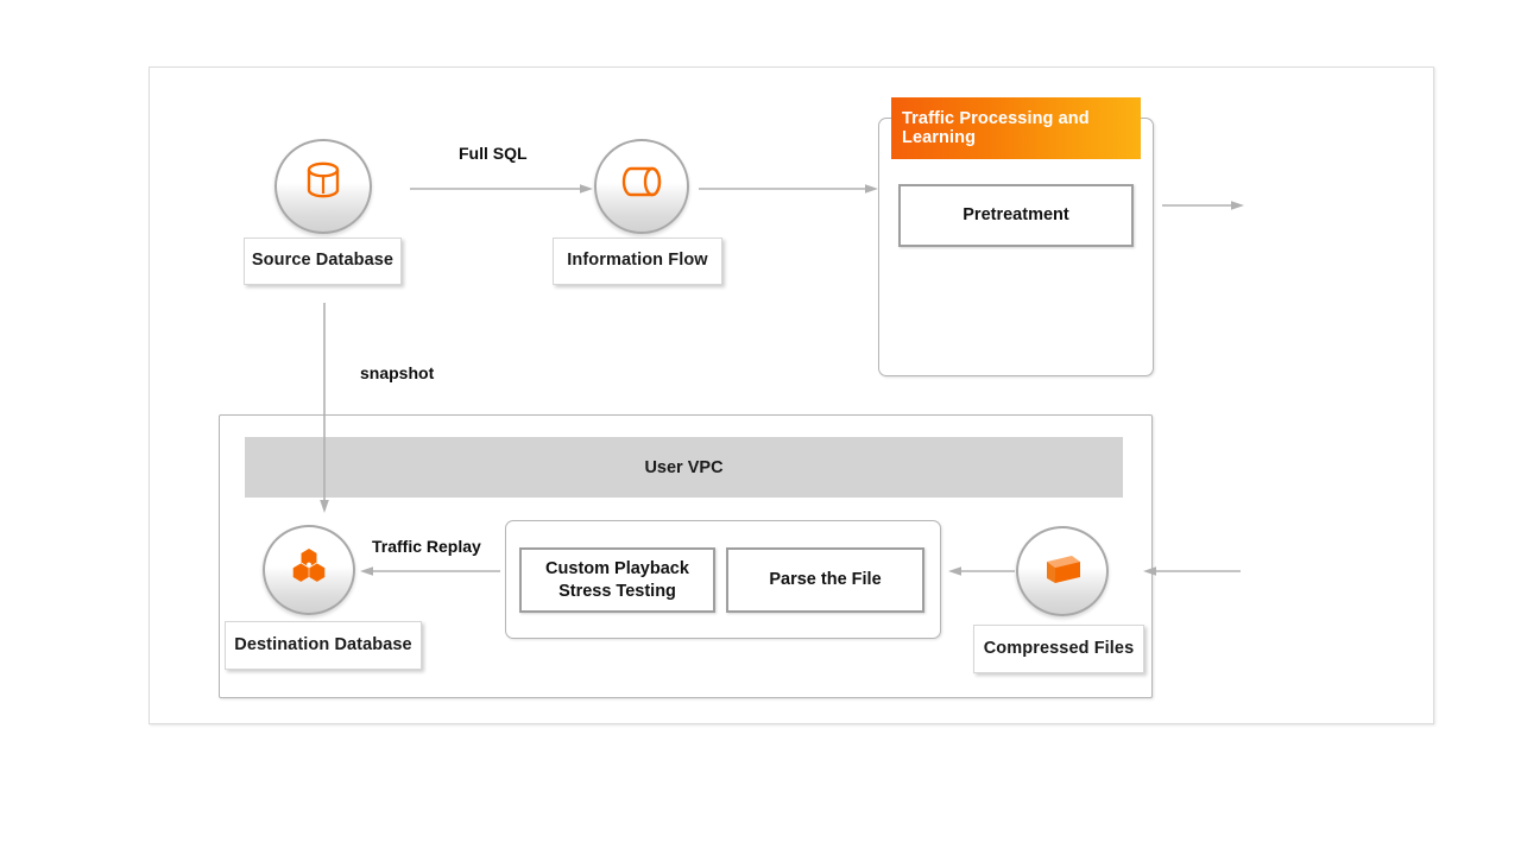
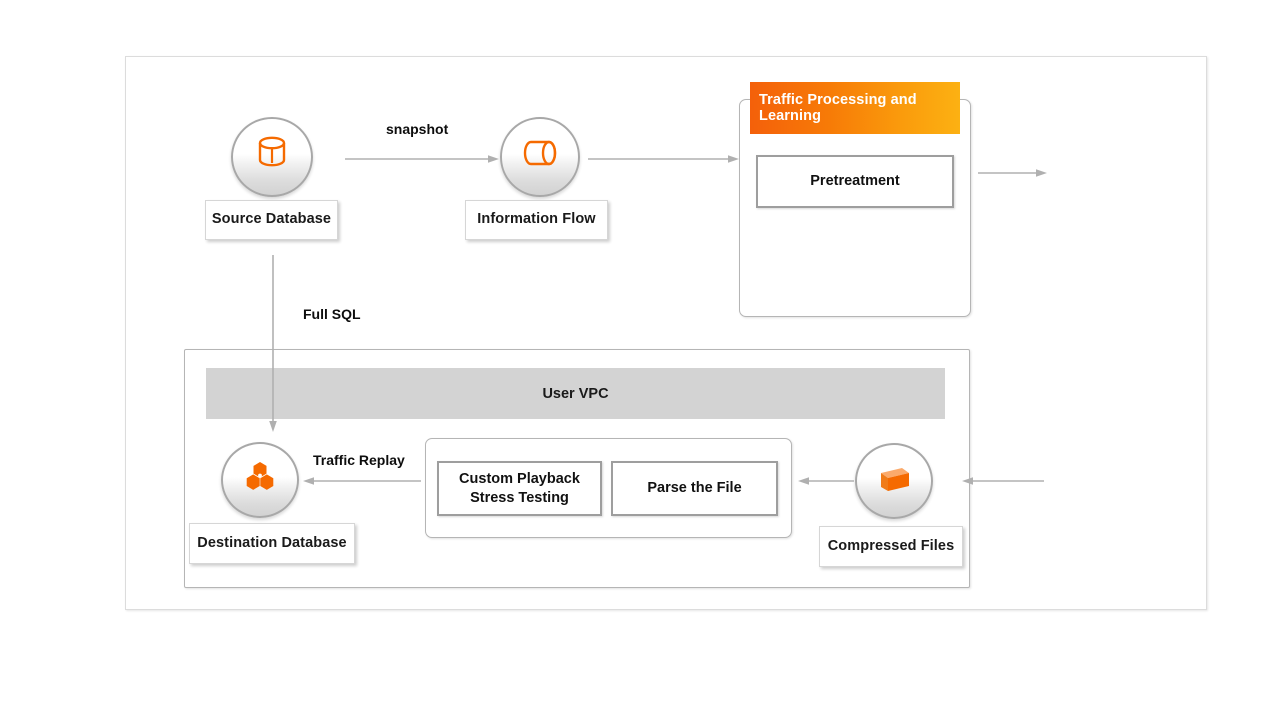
  Source Database
  Information Flow
- Full SQL
+ snapshot
  Traffic Processing and Learning
  Pretreatment
- snapshot
+ Full SQL
  User VPC
  Destination Database
  Traffic Replay
  Custom Playback Stress Testing
  Parse the File
  Compressed Files
